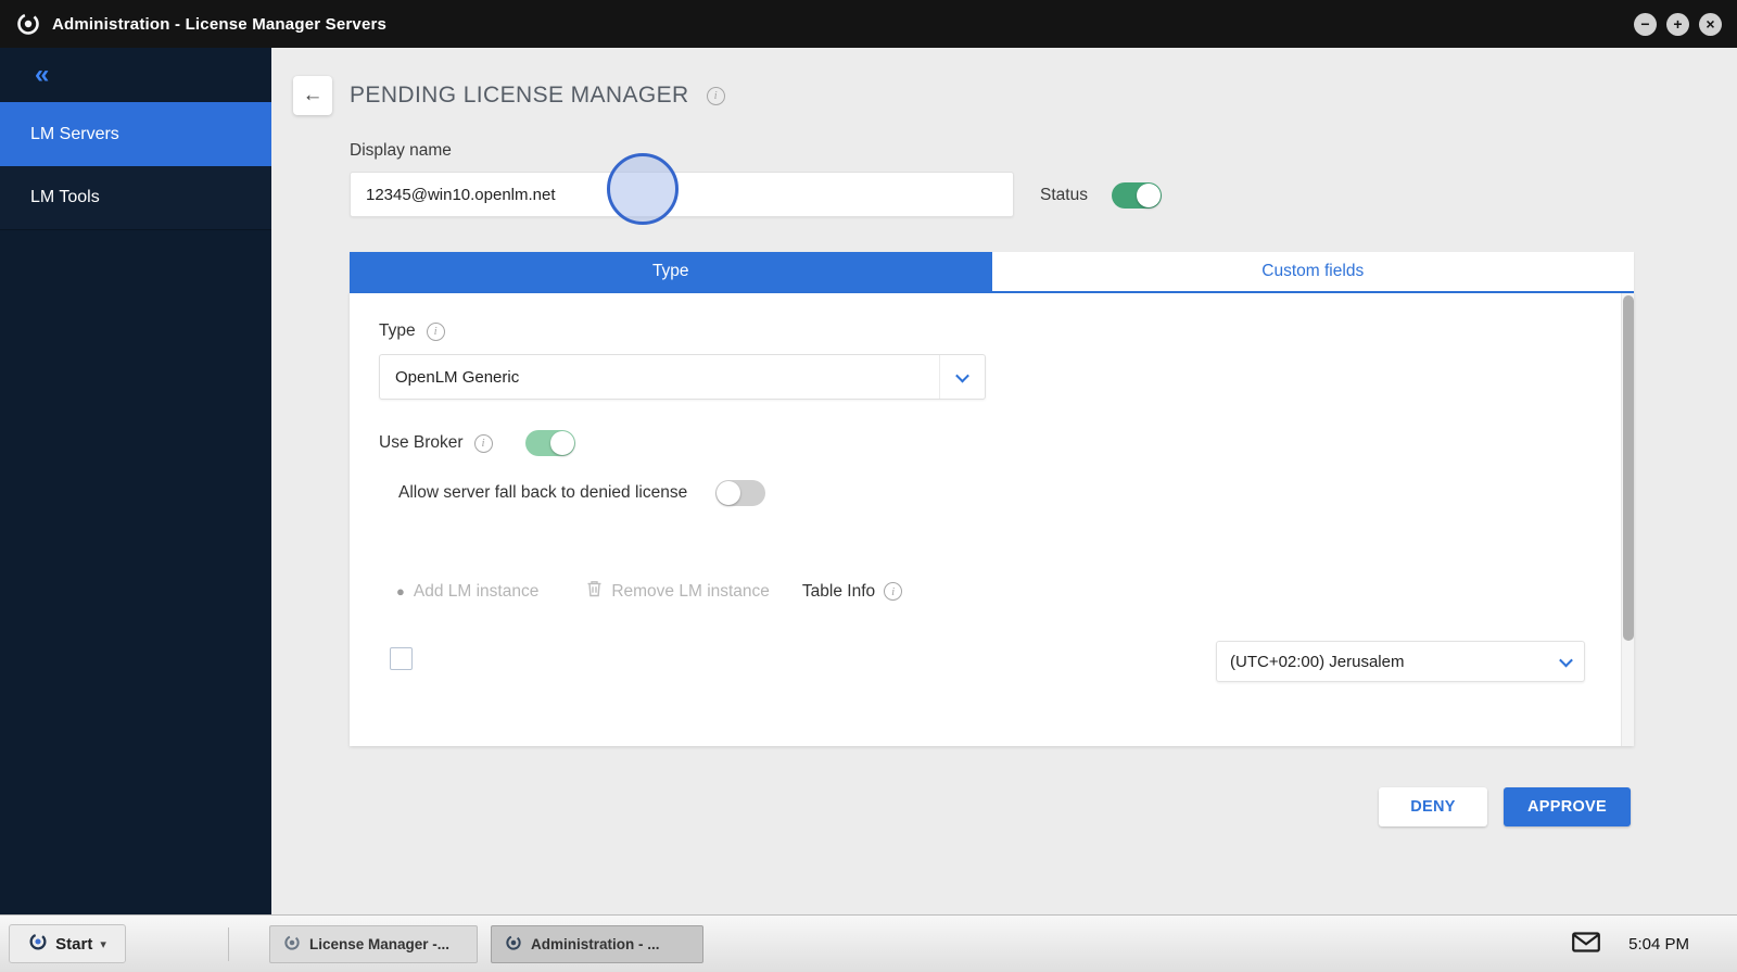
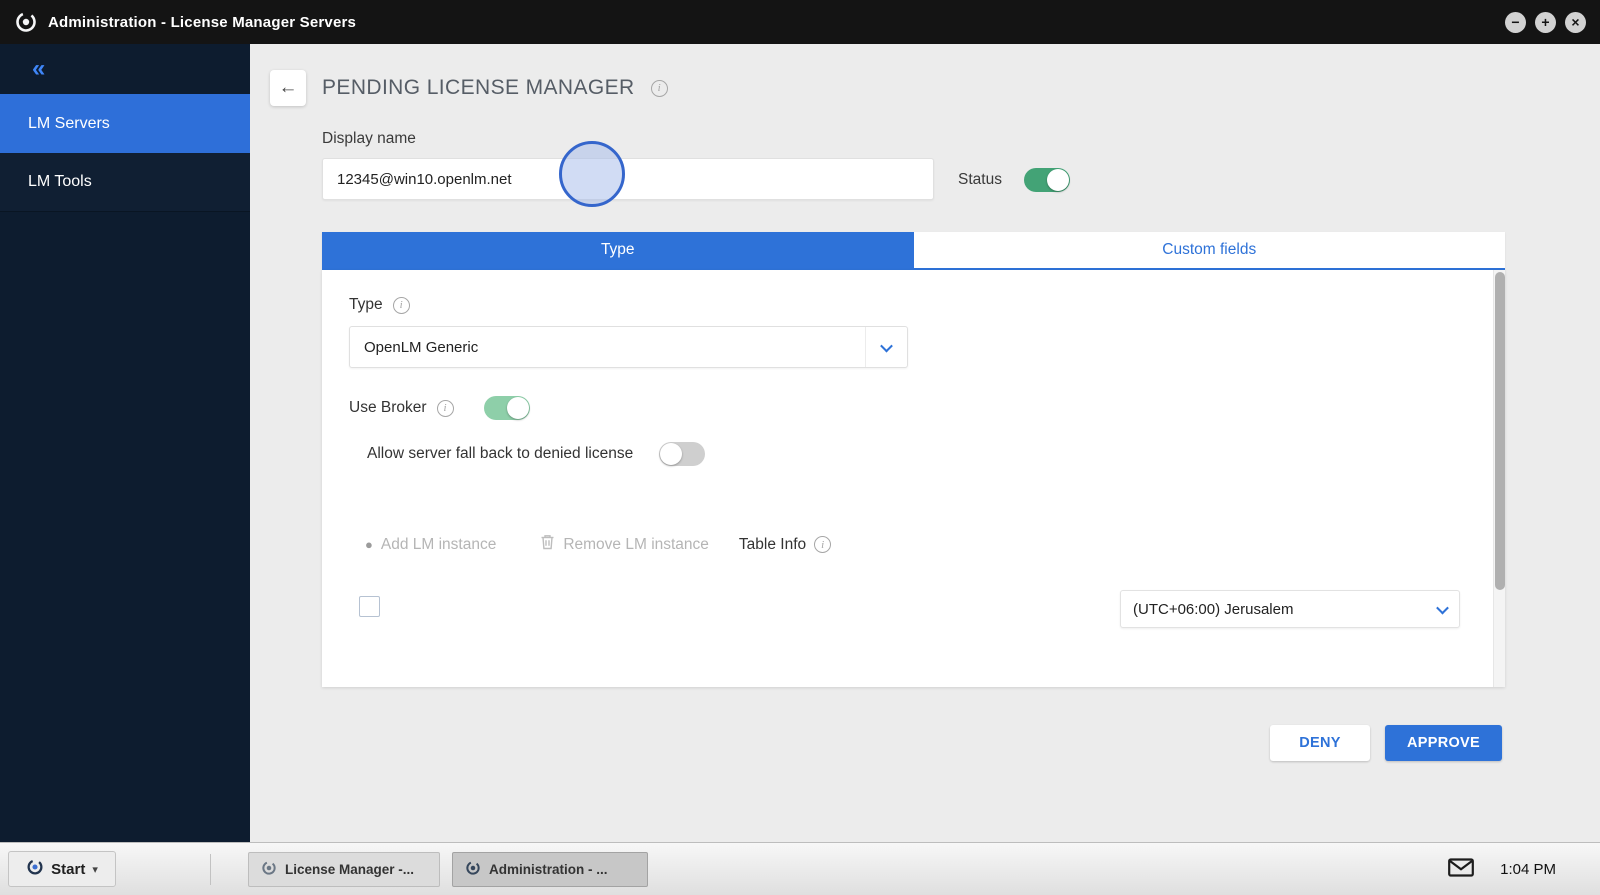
  Administration - License Manager Servers
  −
  +
  ×
  «
  LM Servers
  LM Tools
  ←
  PENDING LICENSE MANAGER
  i
  Display name
  12345@win10.openlm.net
  Status
  Type
  Custom fields
  Type
  i
  OpenLM Generic
  Use Broker
  i
  Allow server fall back to denied license
  ●
  Add LM instance
  Remove LM instance
  Table Info
  i
- (UTC+02:00) Jerusalem
+ (UTC+06:00) Jerusalem
  DENY
  APPROVE
  Start
  ▾
  License Manager -...
  Administration - ...
- 5:04 PM
+ 1:04 PM
